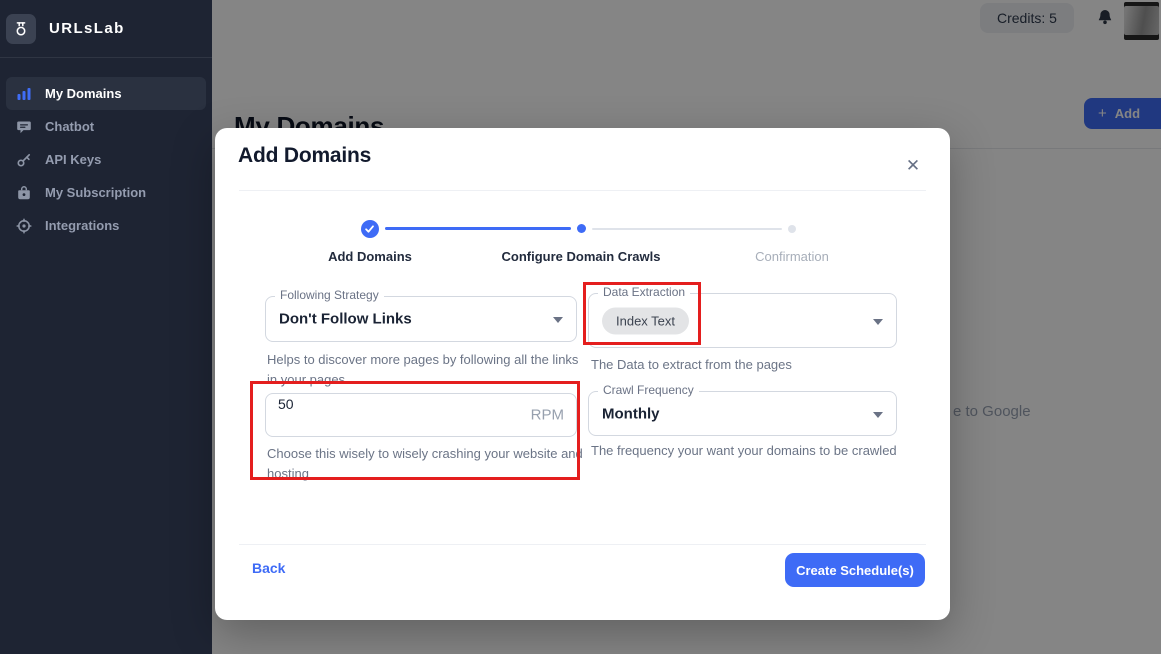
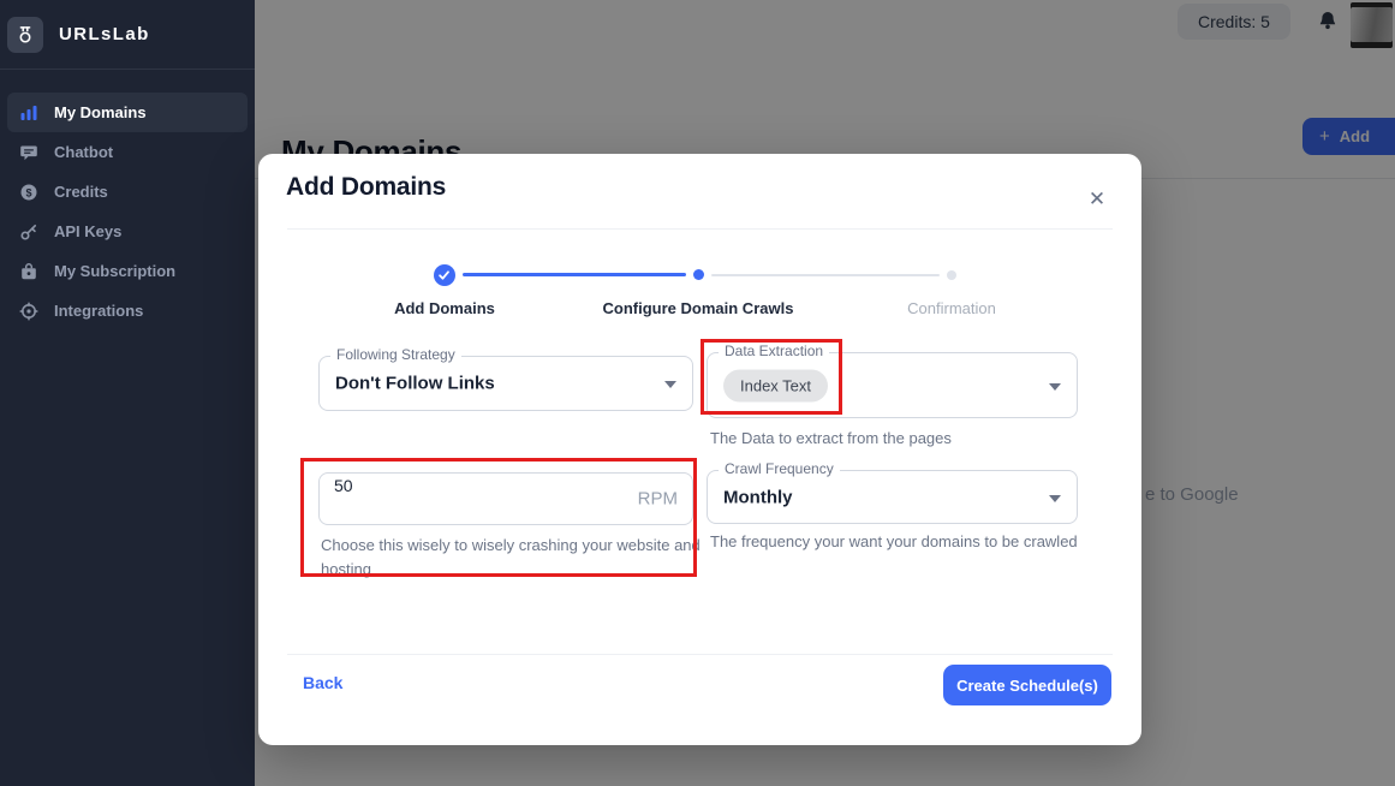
  URLsLab
  My Domains
  Chatbot
+ $
+ Credits
  API Keys
  My Subscription
  Integrations
  Credits: 5
  My Domains
  +
  Add
  e to Google
  Add Domains
  ✕
  Add Domains
  Configure Domain Crawls
  Confirmation
  Following Strategy
  Don't Follow Links
- Helps to discover more pages by following all the links in your pages
  50
  RPM
  Choose this wisely to wisely crashing your website and hosting
  Data Extraction
  Index Text
  The Data to extract from the pages
  Crawl Frequency
  Monthly
  The frequency your want your domains to be crawled
  Back
  Create Schedule(s)
